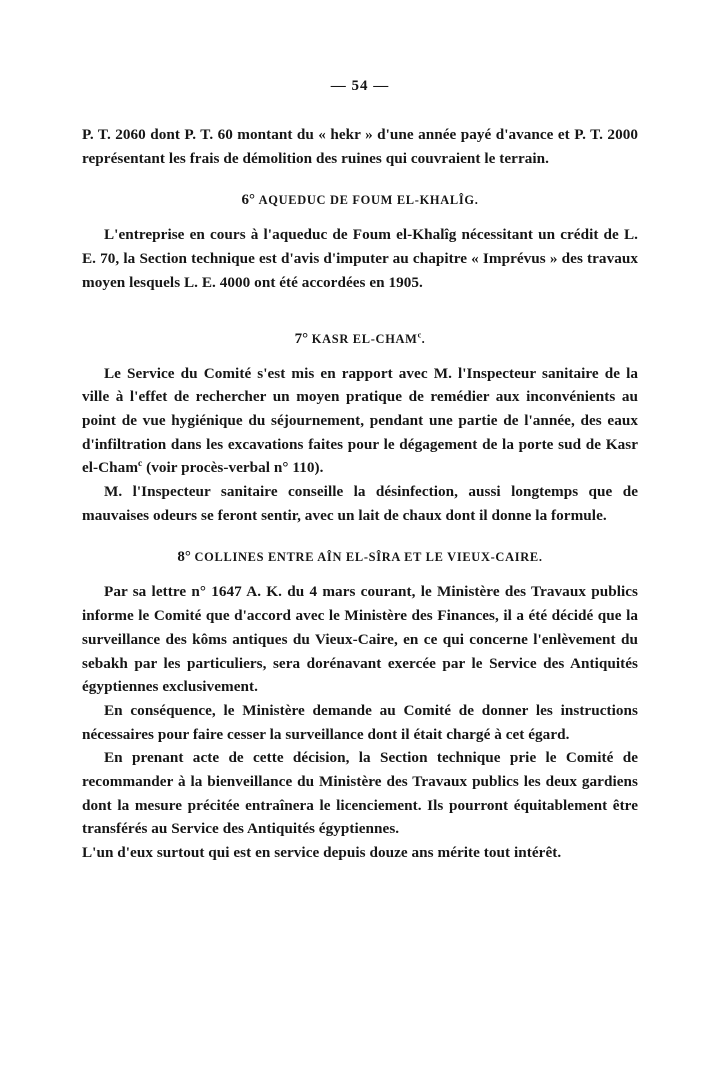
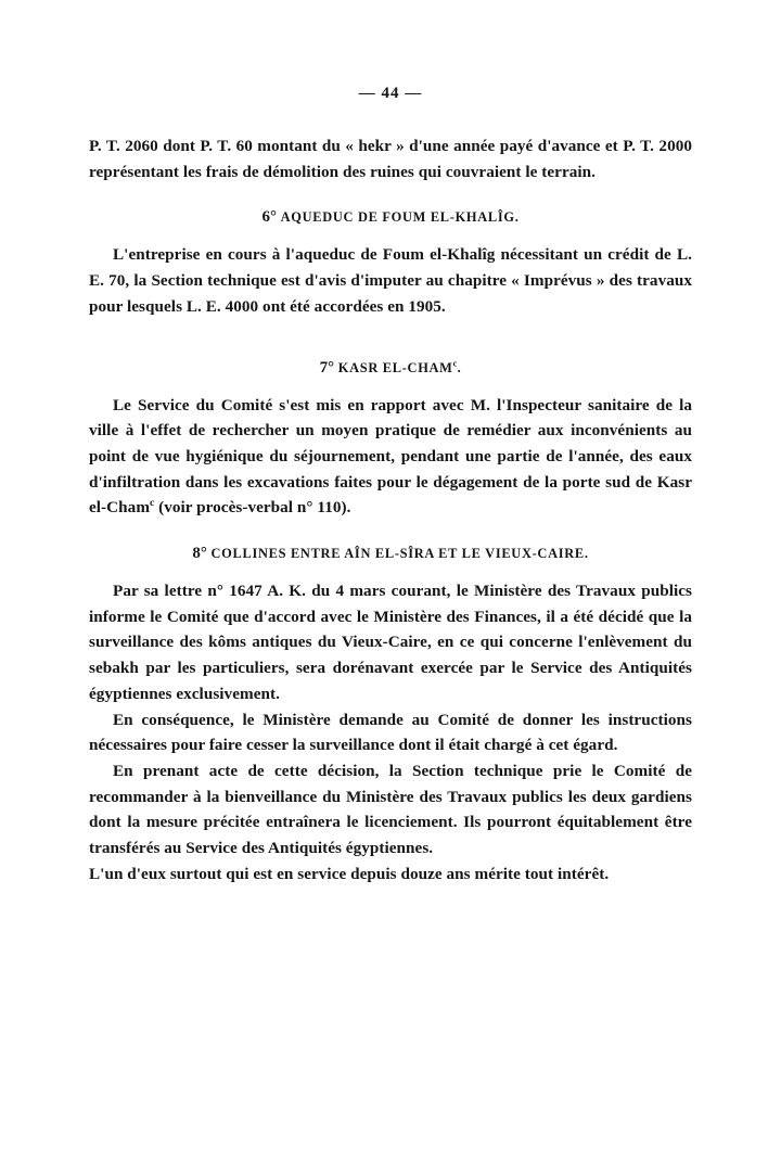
- — 54 —
+ — 44 —
  P. T. 2060 dont P. T. 60 montant du « hekr » d'une année payé d'avance et P. T. 2000 représentant les frais de démolition des ruines qui couvraient le terrain.
  6° AQUEDUC DE FOUM EL-KHALÎG.
- L'entreprise en cours à l'aqueduc de Foum el-Khalîg nécessitant un crédit de L. E. 70, la Section technique est d'avis d'imputer au chapitre « Imprévus » des travaux moyen lesquels L. E. 4000 ont été accordées en 1905.
+ L'entreprise en cours à l'aqueduc de Foum el-Khalîg nécessitant un crédit de L. E. 70, la Section technique est d'avis d'imputer au chapitre « Imprévus » des travaux pour lesquels L. E. 4000 ont été accordées en 1905.
  7° KASR EL-CHAMc.
  Le Service du Comité s'est mis en rapport avec M. l'Inspecteur sanitaire de la ville à l'effet de rechercher un moyen pratique de remédier aux inconvénients au point de vue hygiénique du séjournement, pendant une partie de l'année, des eaux d'infiltration dans les excavations faites pour le dégagement de la porte sud de Kasr el-Chamc (voir procès-verbal n° 110).
- M. l'Inspecteur sanitaire conseille la désinfection, aussi longtemps que de mauvaises odeurs se feront sentir, avec un lait de chaux dont il donne la formule.
  8° COLLINES ENTRE AÎN EL-SÎRA ET LE VIEUX-CAIRE.
  Par sa lettre n° 1647 A. K. du 4 mars courant, le Ministère des Travaux publics informe le Comité que d'accord avec le Ministère des Finances, il a été décidé que la surveillance des kôms antiques du Vieux-Caire, en ce qui concerne l'enlèvement du sebakh par les particuliers, sera dorénavant exercée par le Service des Antiquités égyptiennes exclusivement.
  En conséquence, le Ministère demande au Comité de donner les instructions nécessaires pour faire cesser la surveillance dont il était chargé à cet égard.
  En prenant acte de cette décision, la Section technique prie le Comité de recommander à la bienveillance du Ministère des Travaux publics les deux gardiens dont la mesure précitée entraînera le licenciement. Ils pourront équitablement être transférés au Service des Antiquités égyptiennes.
  L'un d'eux surtout qui est en service depuis douze ans mérite tout intérêt.
